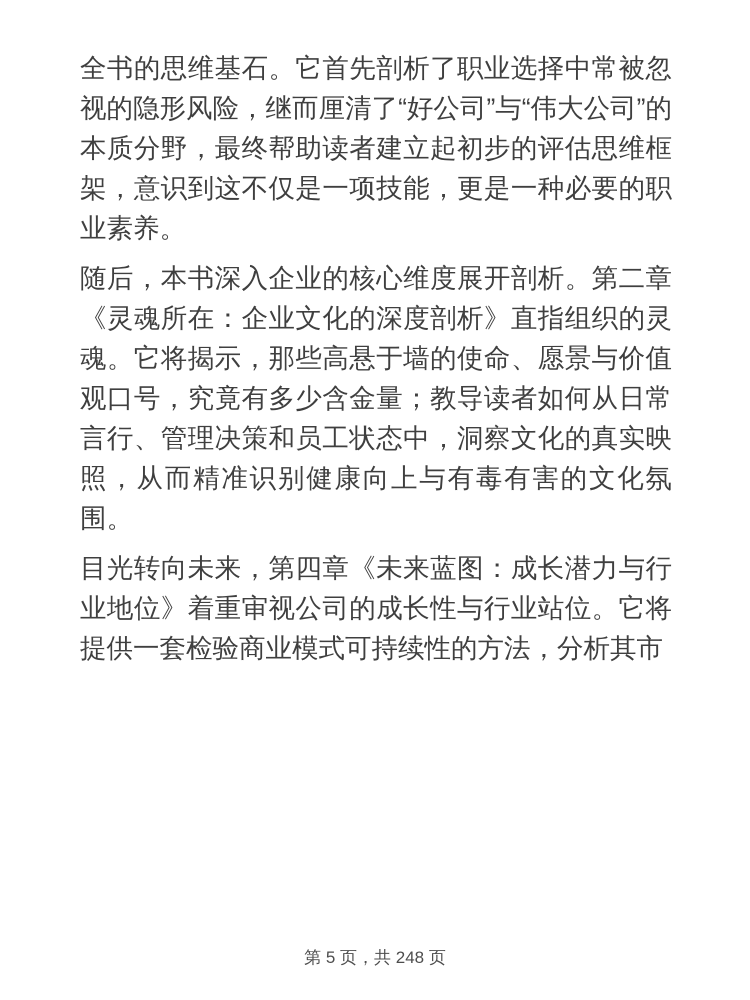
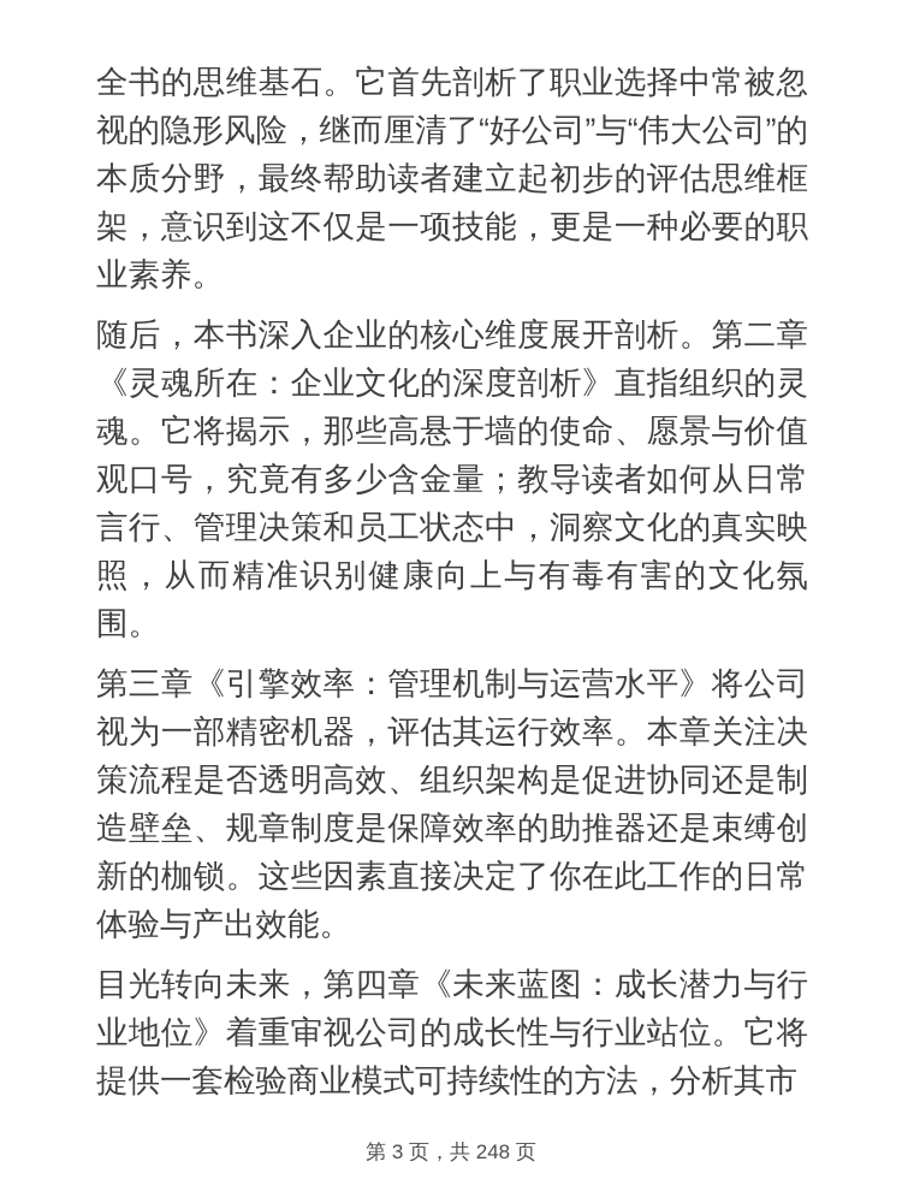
  全书的思维基石。它首先剖析了职业选择中常被忽视的隐形风险，继而厘清了“好公司”与“伟大公司”的本质分野，最终帮助读者建立起初步的评估思维框架，意识到这不仅是一项技能，更是一种必要的职业素养。
  随后，本书深入企业的核心维度展开剖析。第二章《灵魂所在：企业文化的深度剖析》直指组织的灵魂。它将揭示，那些高悬于墙的使命、愿景与价值观口号，究竟有多少含金量；教导读者如何从日常言行、管理决策和员工状态中，洞察文化的真实映照，从而精准识别健康向上与有毒有害的文化氛围。
+ 第三章《引擎效率：管理机制与运营水平》将公司视为一部精密机器，评估其运行效率。本章关注决策流程是否透明高效、组织架构是促进协同还是制造壁垒、规章制度是保障效率的助推器还是束缚创新的枷锁。这些因素直接决定了你在此工作的日常体验与产出效能。
  目光转向未来，第四章《未来蓝图：成长潜力与行业地位》着重审视公司的成长性与行业站位。它将提供一套检验商业模式可持续性的方法，分析其市
- 第 5 页，共 248 页
+ 第 3 页，共 248 页
